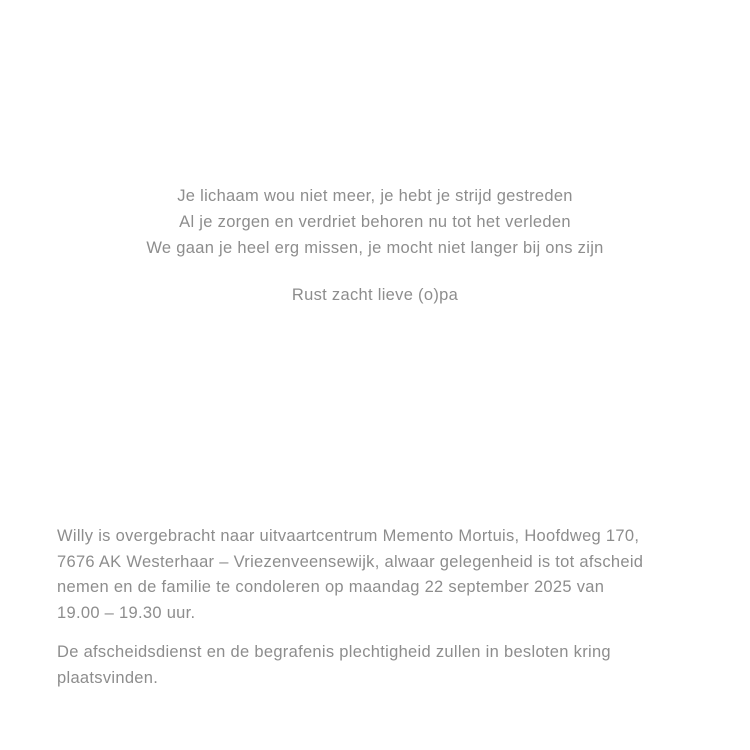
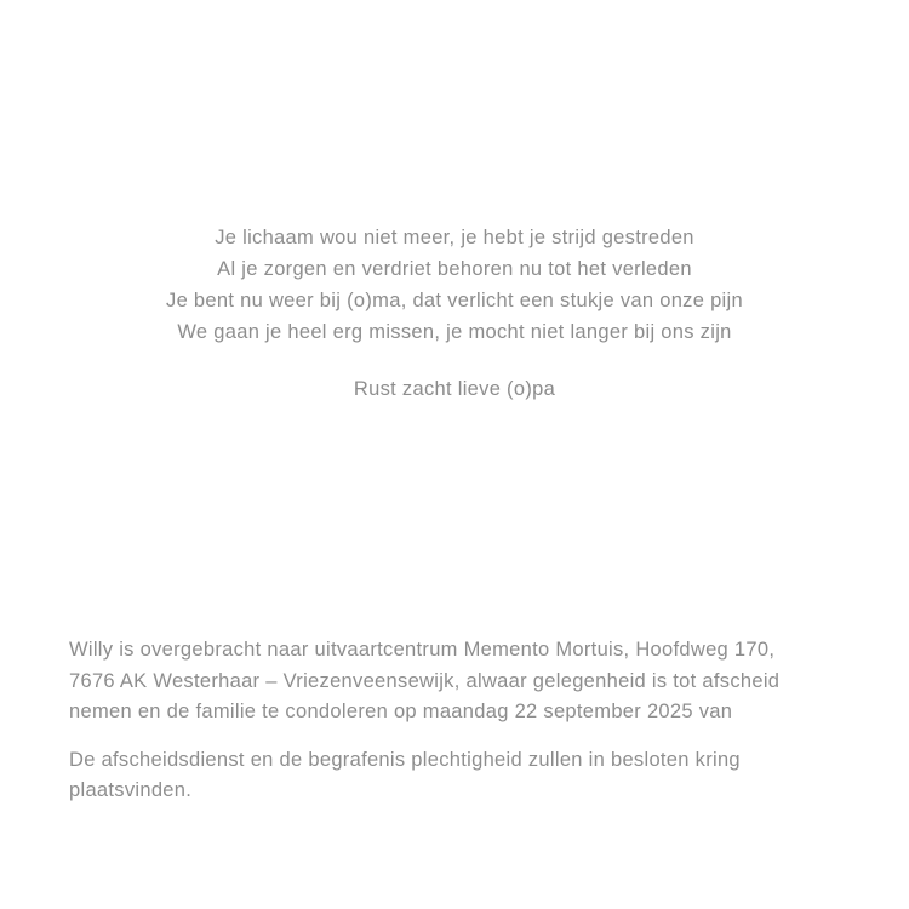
  Je lichaam wou niet meer, je hebt je strijd gestreden
  Al je zorgen en verdriet behoren nu tot het verleden
+ Je bent nu weer bij (o)ma, dat verlicht een stukje van onze pijn
  We gaan je heel erg missen, je mocht niet langer bij ons zijn
  Rust zacht lieve (o)pa
  Willy is overgebracht naar uitvaartcentrum Memento Mortuis, Hoofdweg 170,
  7676 AK Westerhaar – Vriezenveensewijk, alwaar gelegenheid is tot afscheid
  nemen en de familie te condoleren op maandag 22 september 2025 van
- 19.00 – 19.30 uur.
  De afscheidsdienst en de begrafenis plechtigheid zullen in besloten kring
  plaatsvinden.
